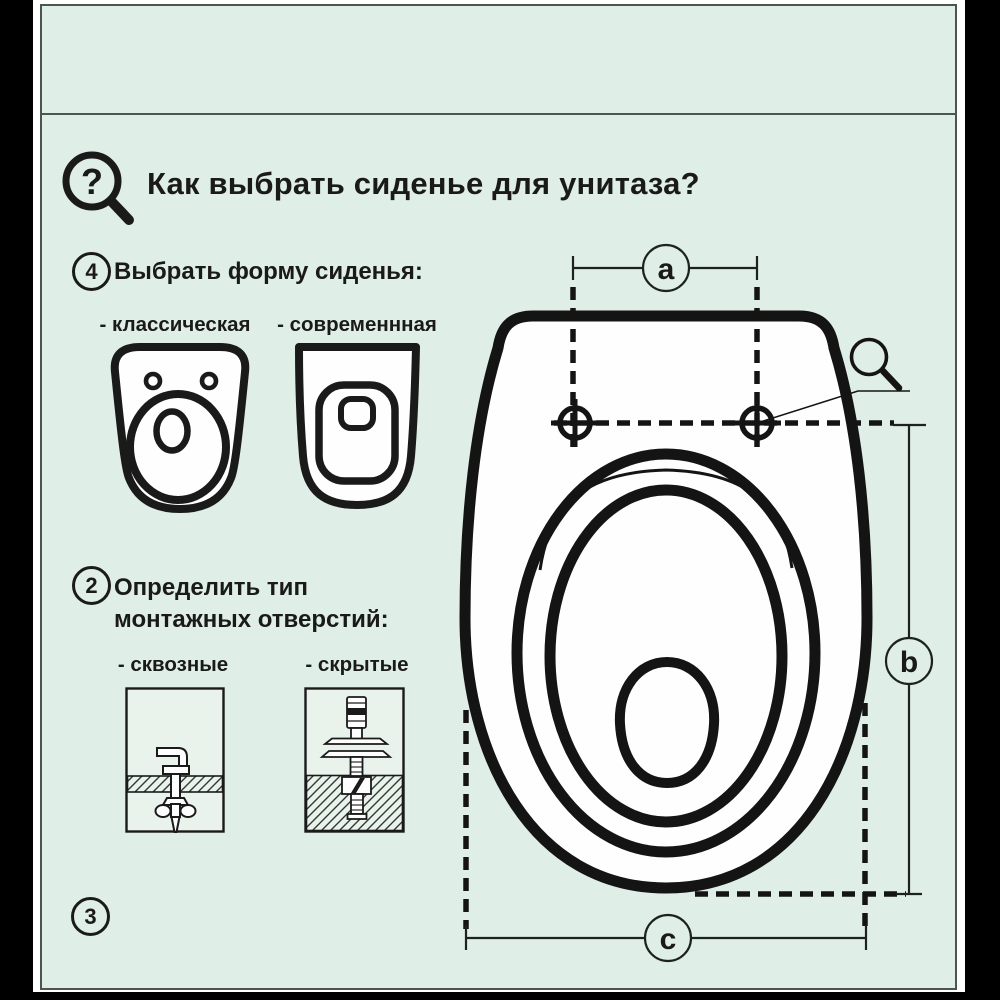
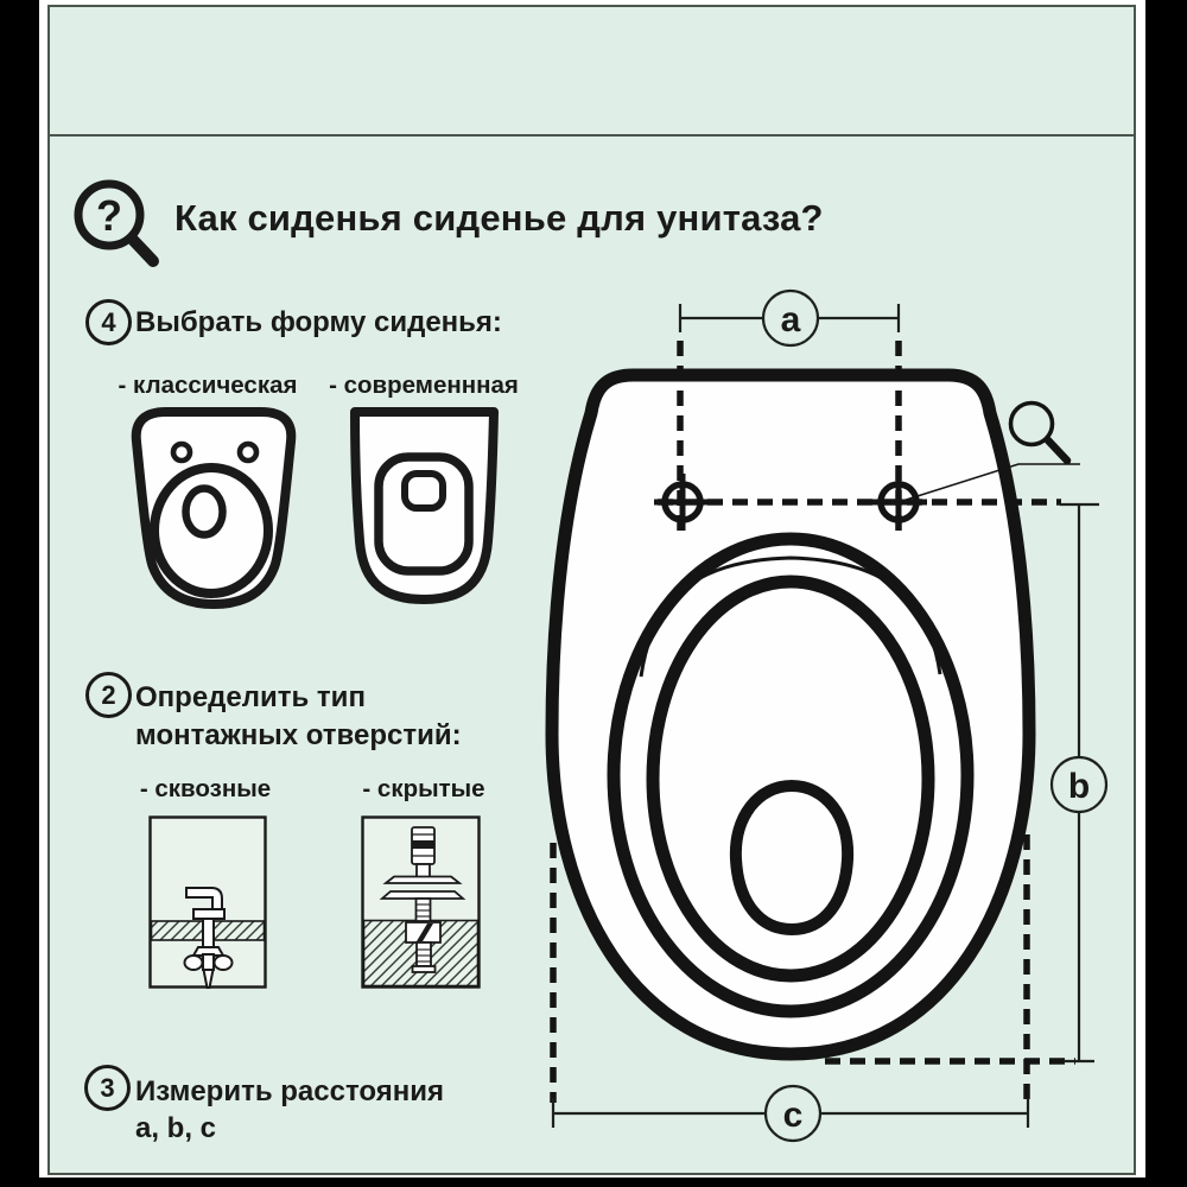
  ?
  a
  b
  c
- Как выбрать сиденье для унитаза?
+ Как сиденья сиденье для унитаза?
  4
  Выбрать форму сиденья:
  - классическая
  - современнная
  2
  Определить тип
  монтажных отверстий:
  - сквозные
  - скрытые
  3
+ Измерить расстояния
+ a, b, c
